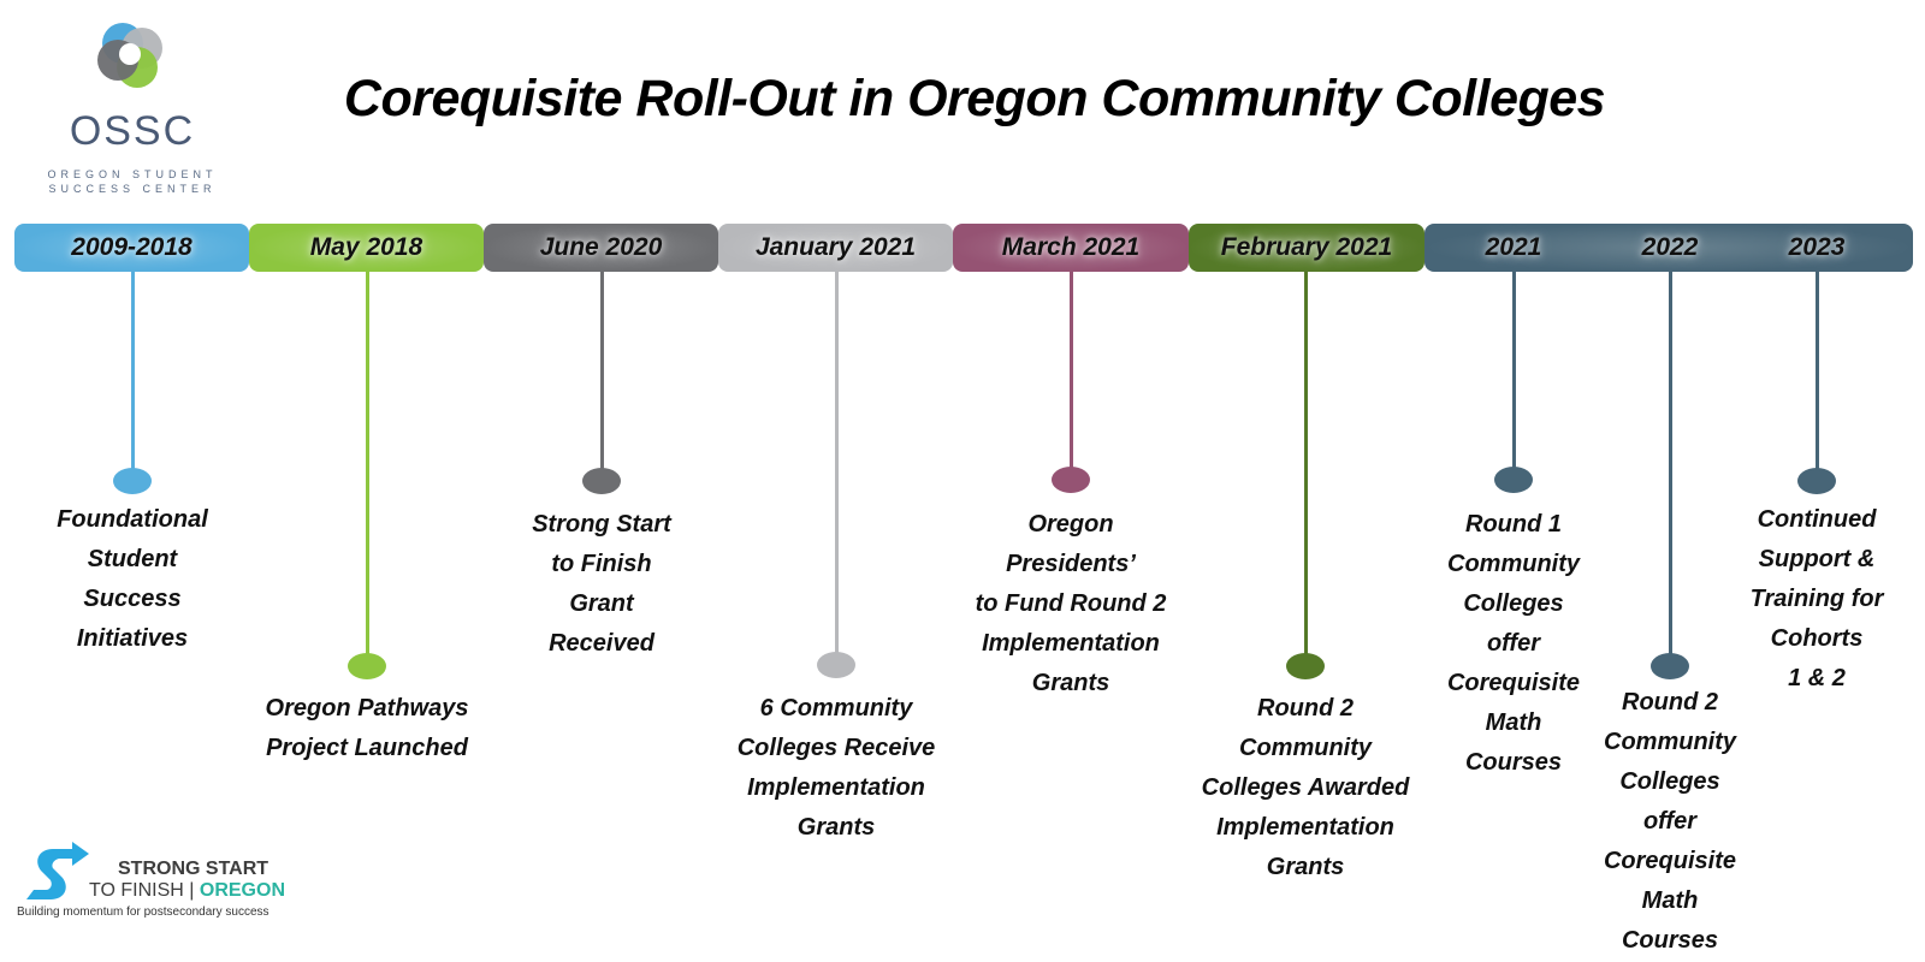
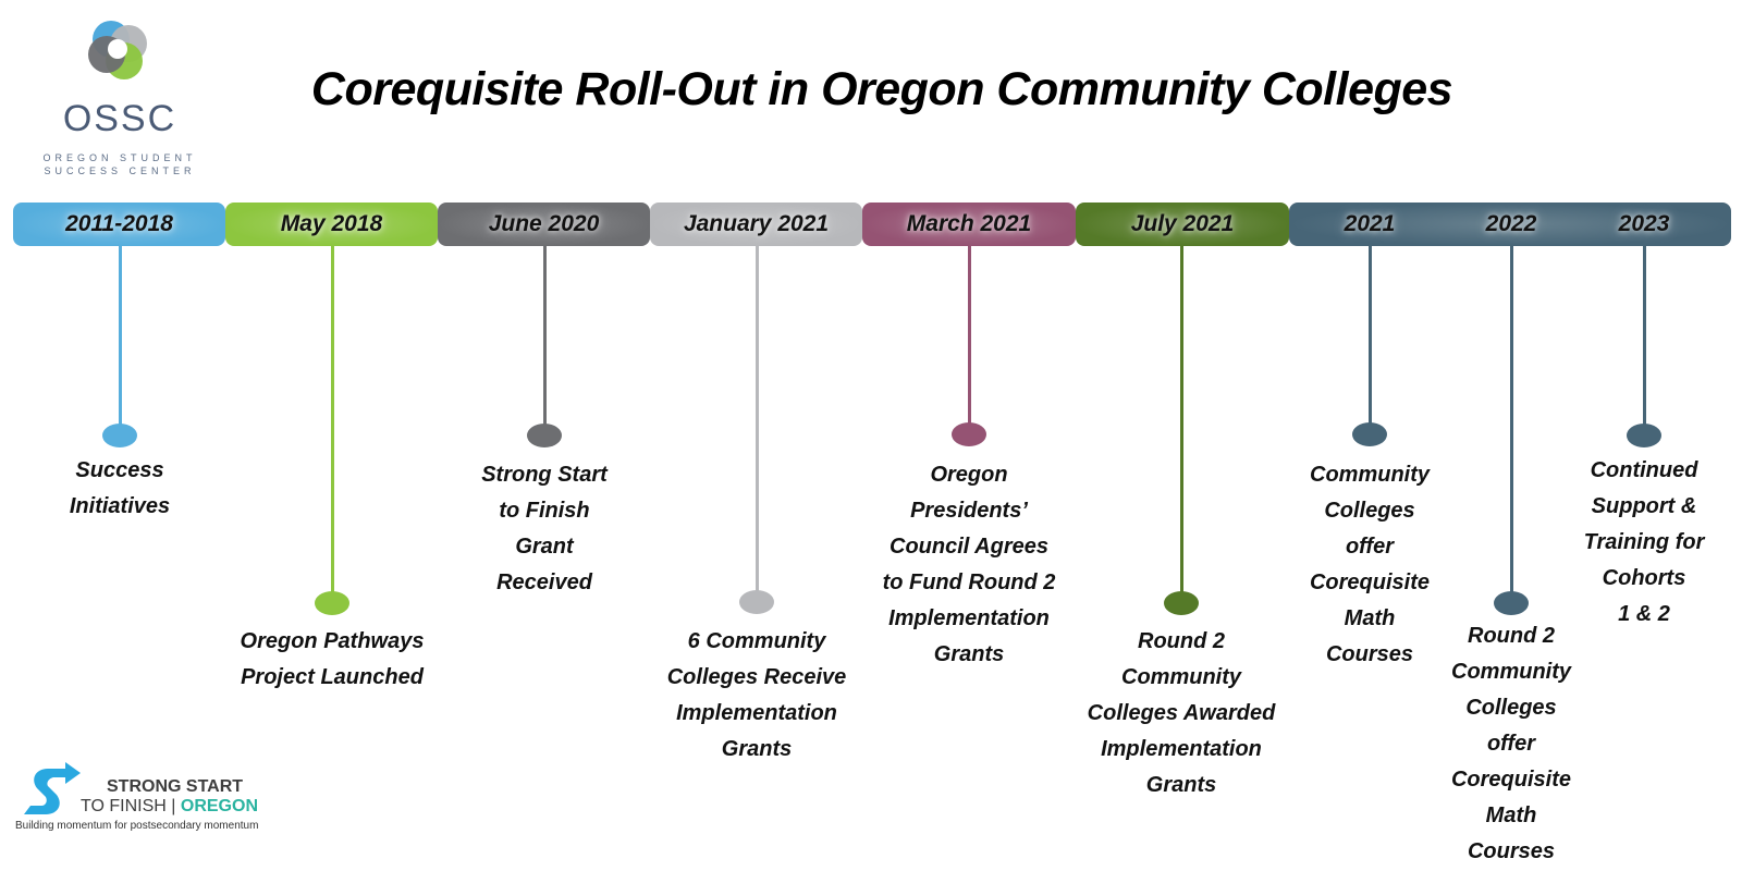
  Corequisite Roll-Out in Oregon Community Colleges
  OSSC
  OREGON STUDENT
  SUCCESS CENTER
  STRONG START
  TO FINISH | OREGON
- Building momentum for postsecondary success
+ Building momentum for postsecondary momentum
- 2009-2018
+ 2011-2018
  May 2018
  June 2020
  January 2021
  March 2021
- February 2021
+ July 2021
  2021
  2022
  2023
- Foundational
- Student
  Success
  Initiatives
  Oregon Pathways
  Project Launched
  Strong Start
  to Finish
  Grant
  Received
  6 Community
  Colleges Receive
  Implementation
  Grants
  Oregon
  Presidents’
+ Council Agrees
  to Fund Round 2
  Implementation
  Grants
  Round 2
  Community
  Colleges Awarded
  Implementation
  Grants
- Round 1
  Community
  Colleges
  offer
  Corequisite
  Math
  Courses
  Round 2
  Community
  Colleges
  offer
  Corequisite
  Math
  Courses
  Continued
  Support &
  Training for
  Cohorts
  1 & 2
